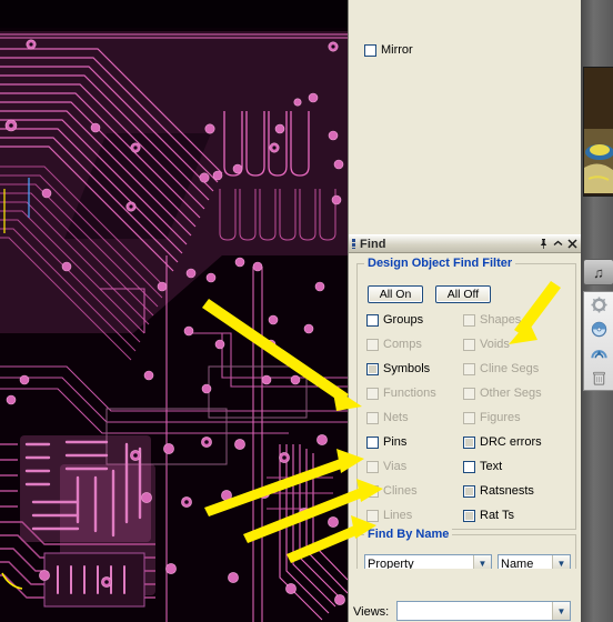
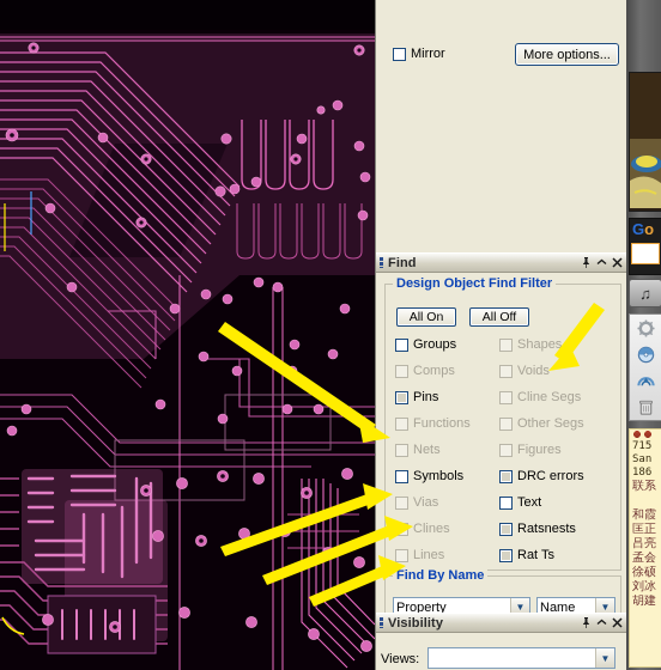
  Mirror
+ More options...
  Find
  Design Object Find Filter
  All On
  All Off
  Groups
  Comps
- Symbols
+ Pins
  Functions
  Nets
- Pins
+ Symbols
  Vias
  Clines
  Lines
  Shapes
  Voids
  Cline Segs
  Other Segs
  Figures
  DRC errors
  Text
  Ratsnests
  Rat Ts
  Find By Name
  Property
  ▼
  Name
  ▼
+ Visibility
  Views:
  ▼
+ Go
  ♫
+ 715
+ San
+ 186
+ 联系
+ 和霞
+ 匡正
+ 吕亮
+ 孟会
+ 徐硕
+ 刘冰
+ 胡建
